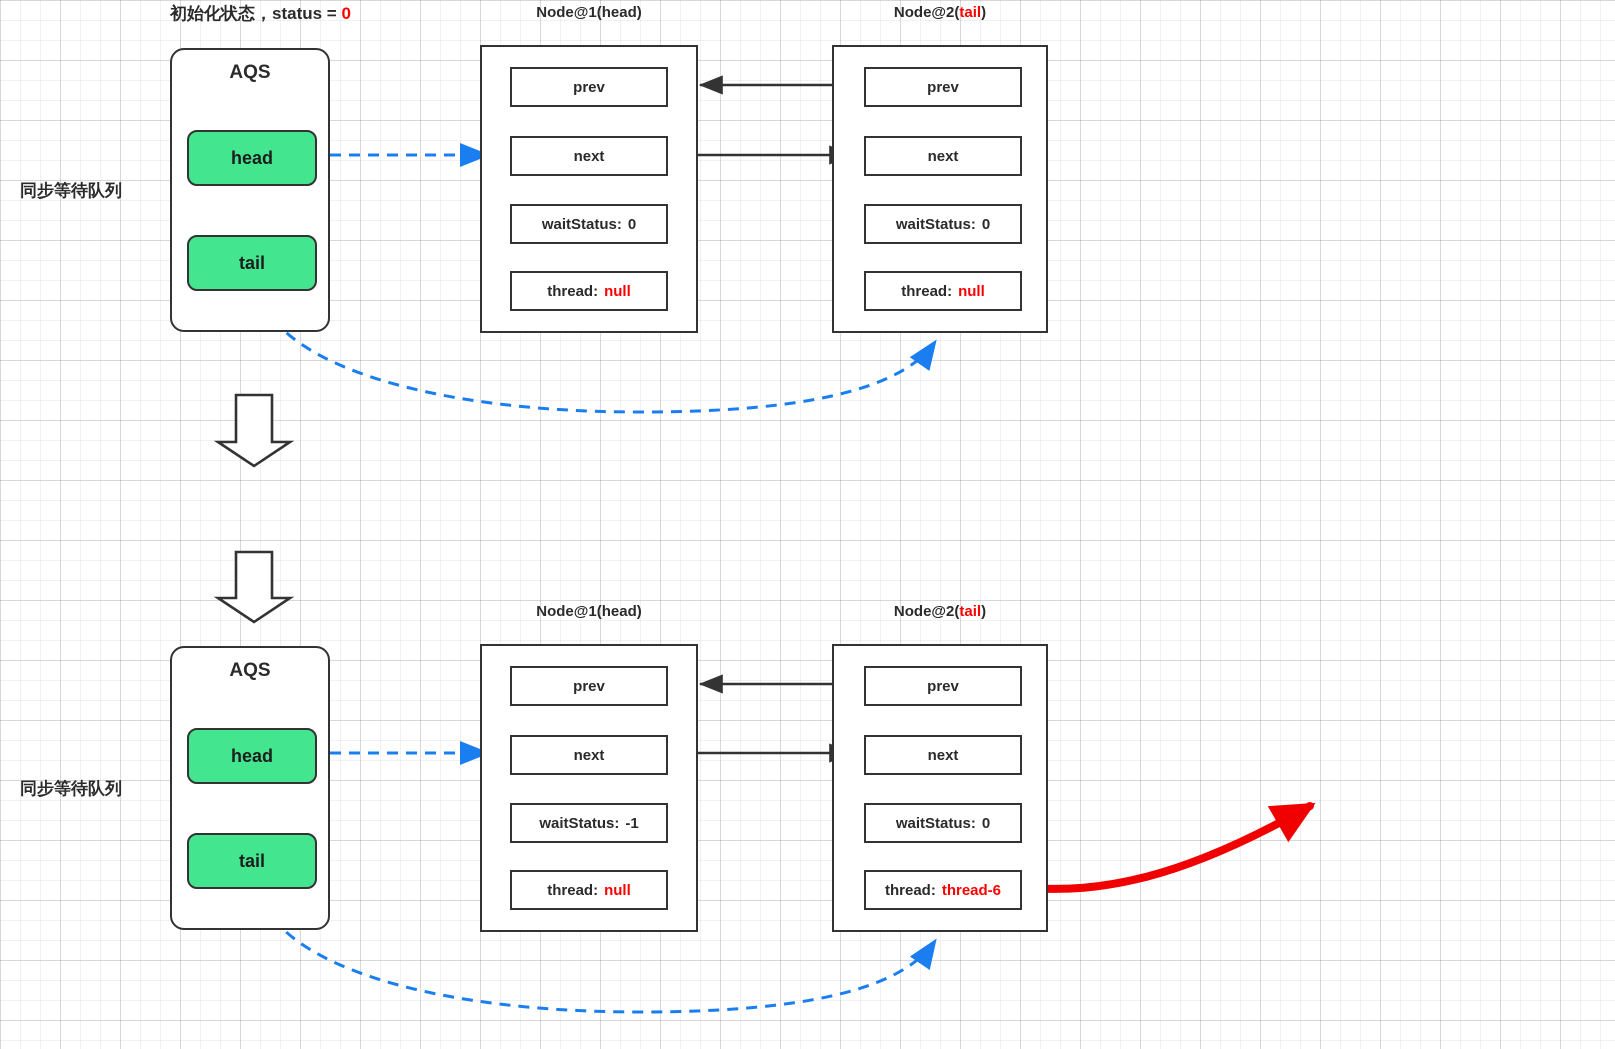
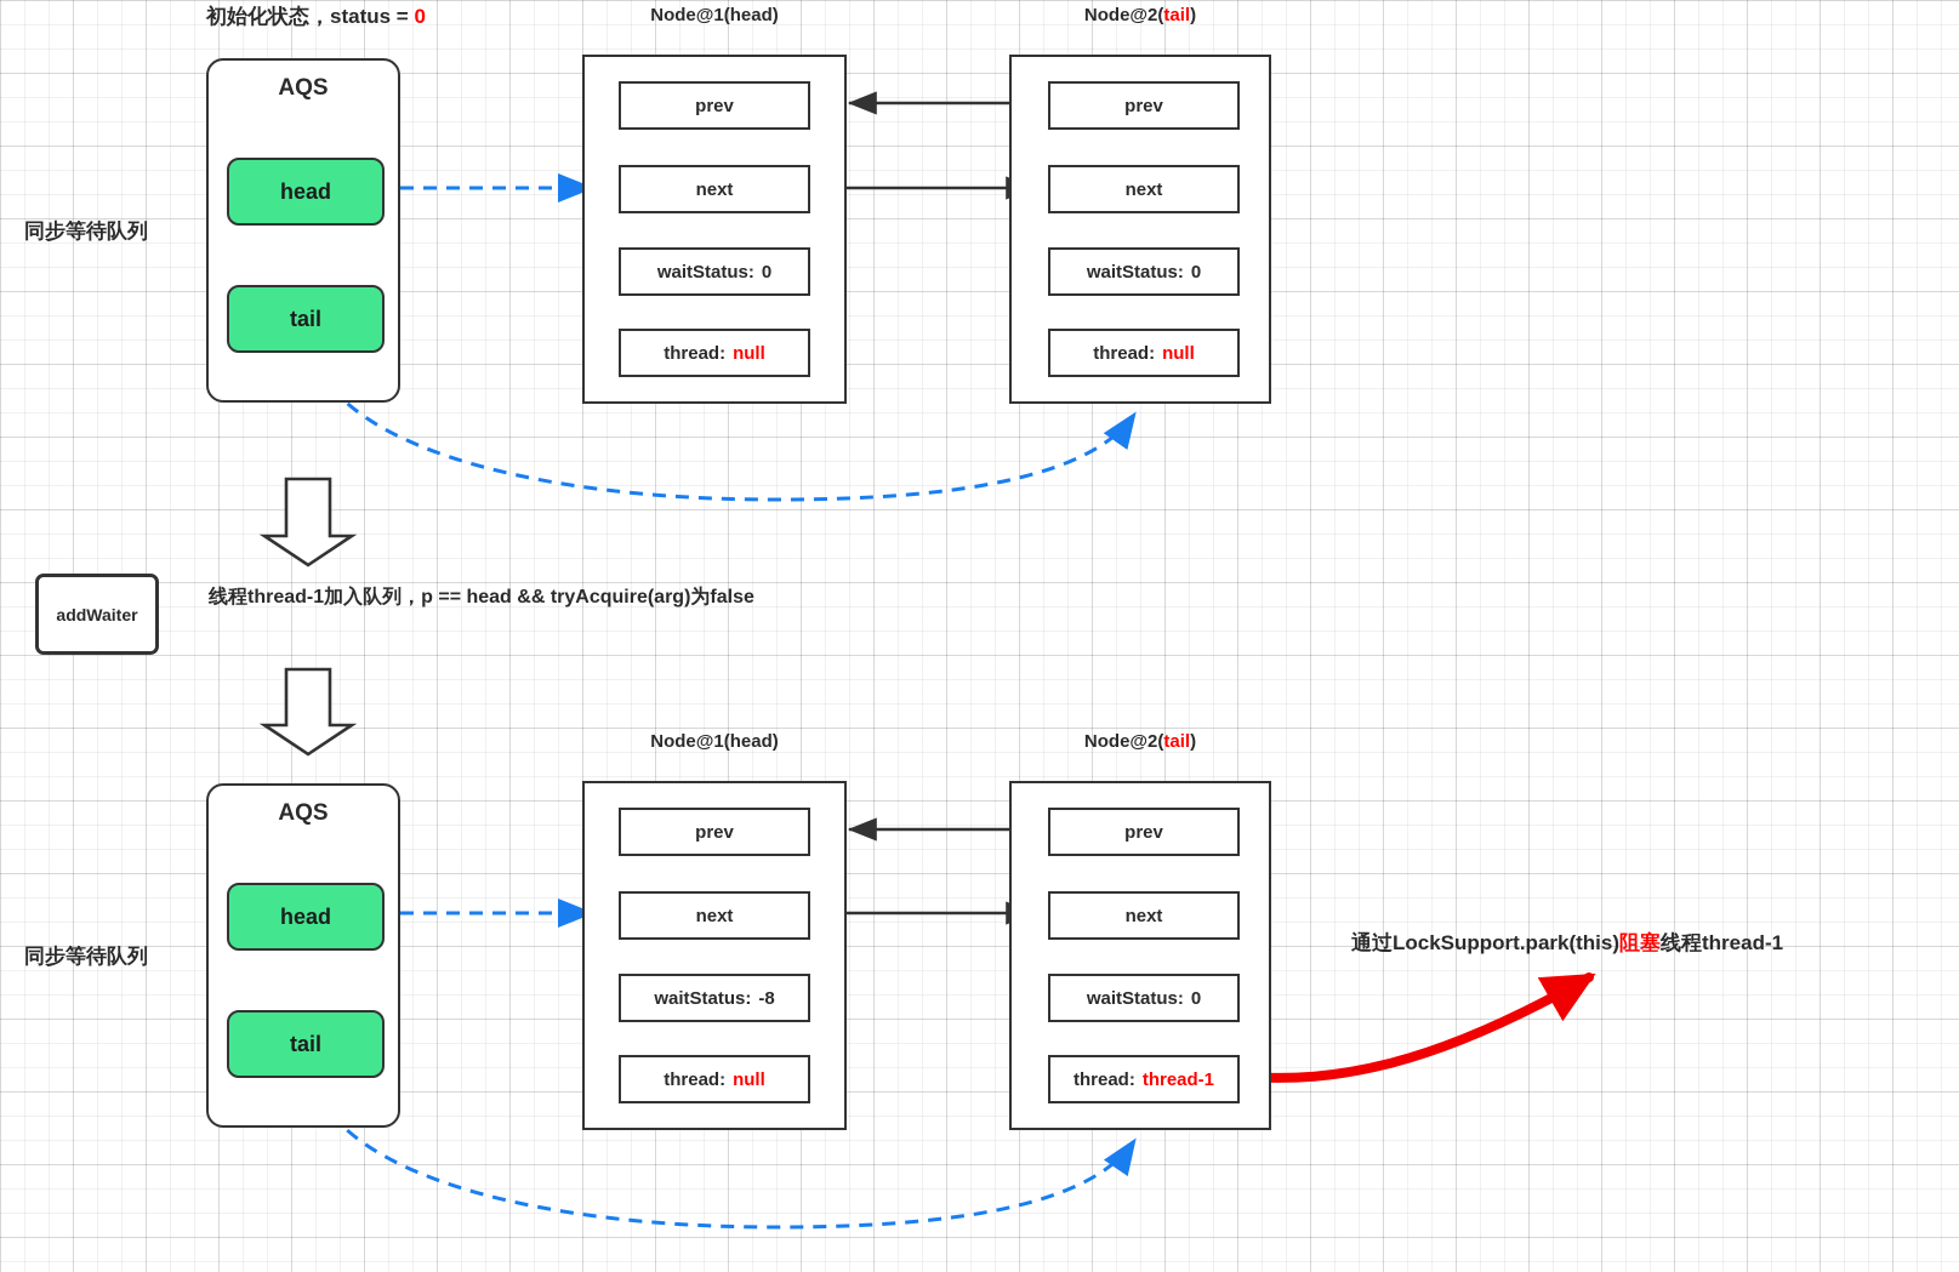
  初始化状态，status = 0
  同步等待队列
  AQS
  head
  tail
  Node@1(head)
  prev
  next
  waitStatus:
  0
  thread:
  null
  Node@2(tail)
  prev
  next
  waitStatus:
  0
  thread:
  null
+ addWaiter
+ 线程thread-1加入队列，p == head && tryAcquire(arg)为false
  同步等待队列
  AQS
  head
  tail
  Node@1(head)
  prev
  next
  waitStatus:
- -1
+ -8
  thread:
  null
  Node@2(tail)
  prev
  next
  waitStatus:
  0
  thread:
- thread-6
+ thread-1
+ 通过LockSupport.park(this)阻塞线程thread-1
